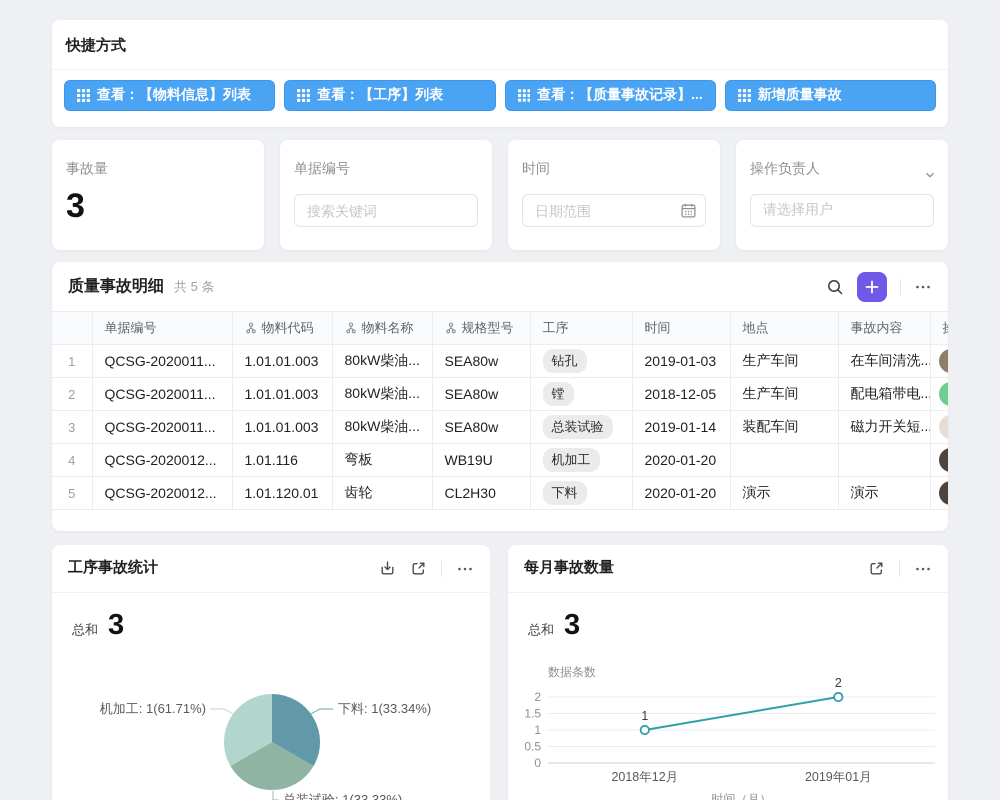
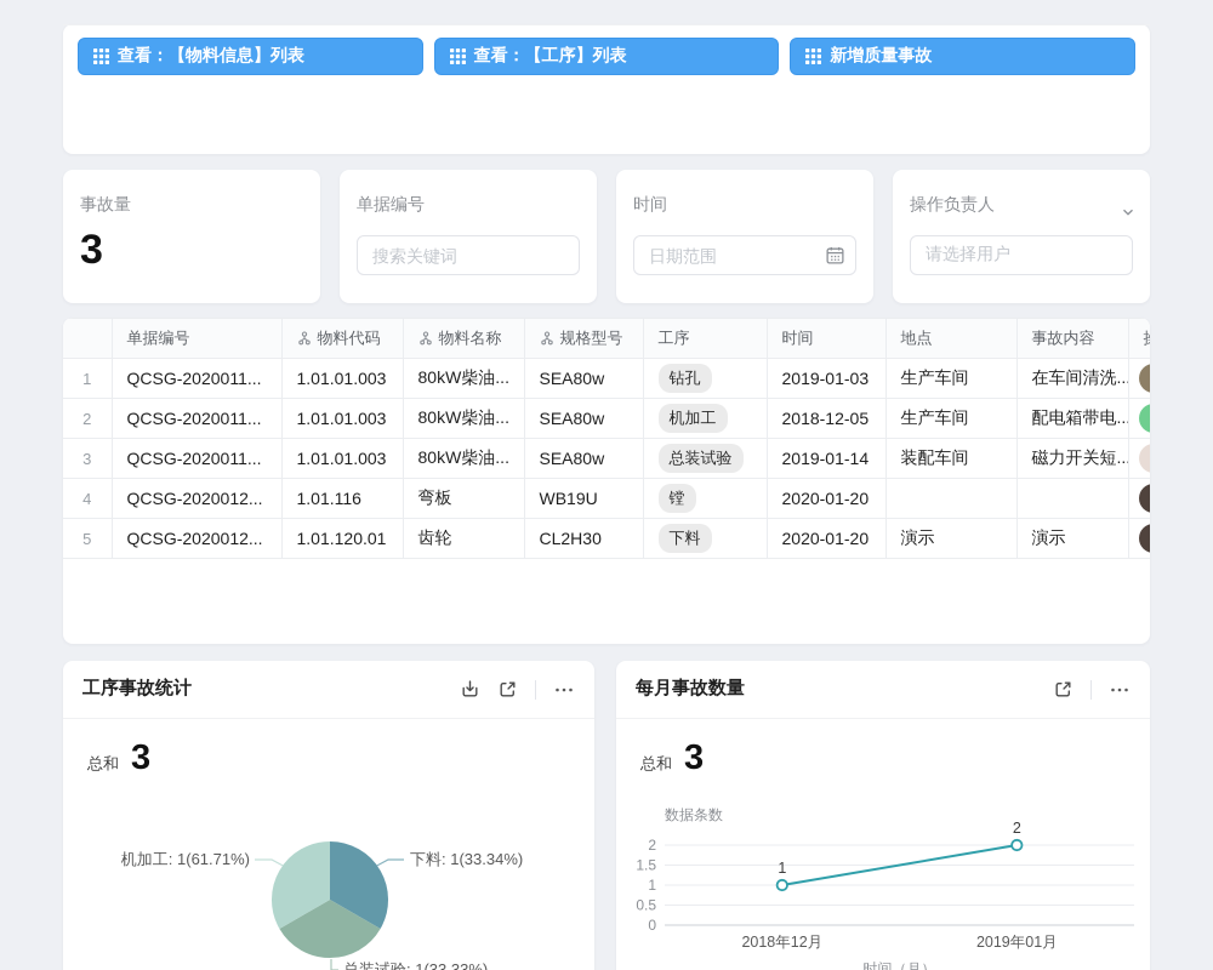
- 快捷方式
  查看：【物料信息】列表
  查看：【工序】列表
- 查看：【质量事故记录】...
  新增质量事故
  事故量
  3
  单据编号
  搜索关键词
  时间
  日期范围
  操作负责人
  请选择用户
- 质量事故明细
- 共 5 条
  	单据编号	物料代码	物料名称	规格型号	工序	时间	地点	事故内容
  1	QCSG-2020011...	1.01.01.003	80kW柴油...	SEA80w	钻孔	2019-01-03	生产车间	在车间清洗..
- 2	QCSG-2020011...	1.01.01.003	80kW柴油...	SEA80w	镗	2018-12-05	生产车间	配电箱带电..
+ 2	QCSG-2020011...	1.01.01.003	80kW柴油...	SEA80w	机加工	2018-12-05	生产车间	配电箱带电..
  3	QCSG-2020011...	1.01.01.003	80kW柴油...	SEA80w	总装试验	2019-01-14	装配车间	磁力开关短..
- 4	QCSG-2020012...	1.01.116	弯板	WB19U	机加工	2020-01-20
+ 4	QCSG-2020012...	1.01.116	弯板	WB19U	镗	2020-01-20
  5	QCSG-2020012...	1.01.120.01	齿轮	CL2H30	下料	2020-01-20	演示	演示
  工序事故统计
  总和
  3
  下料: 1(33.34%)
  机加工: 1(61.71%)
  每月事故数量
  总和
  3
  0
  0.5
  1
  1.5
  2
  1
  2018年12月
  2
  2019年01月
  数据条数
  时间（月）
